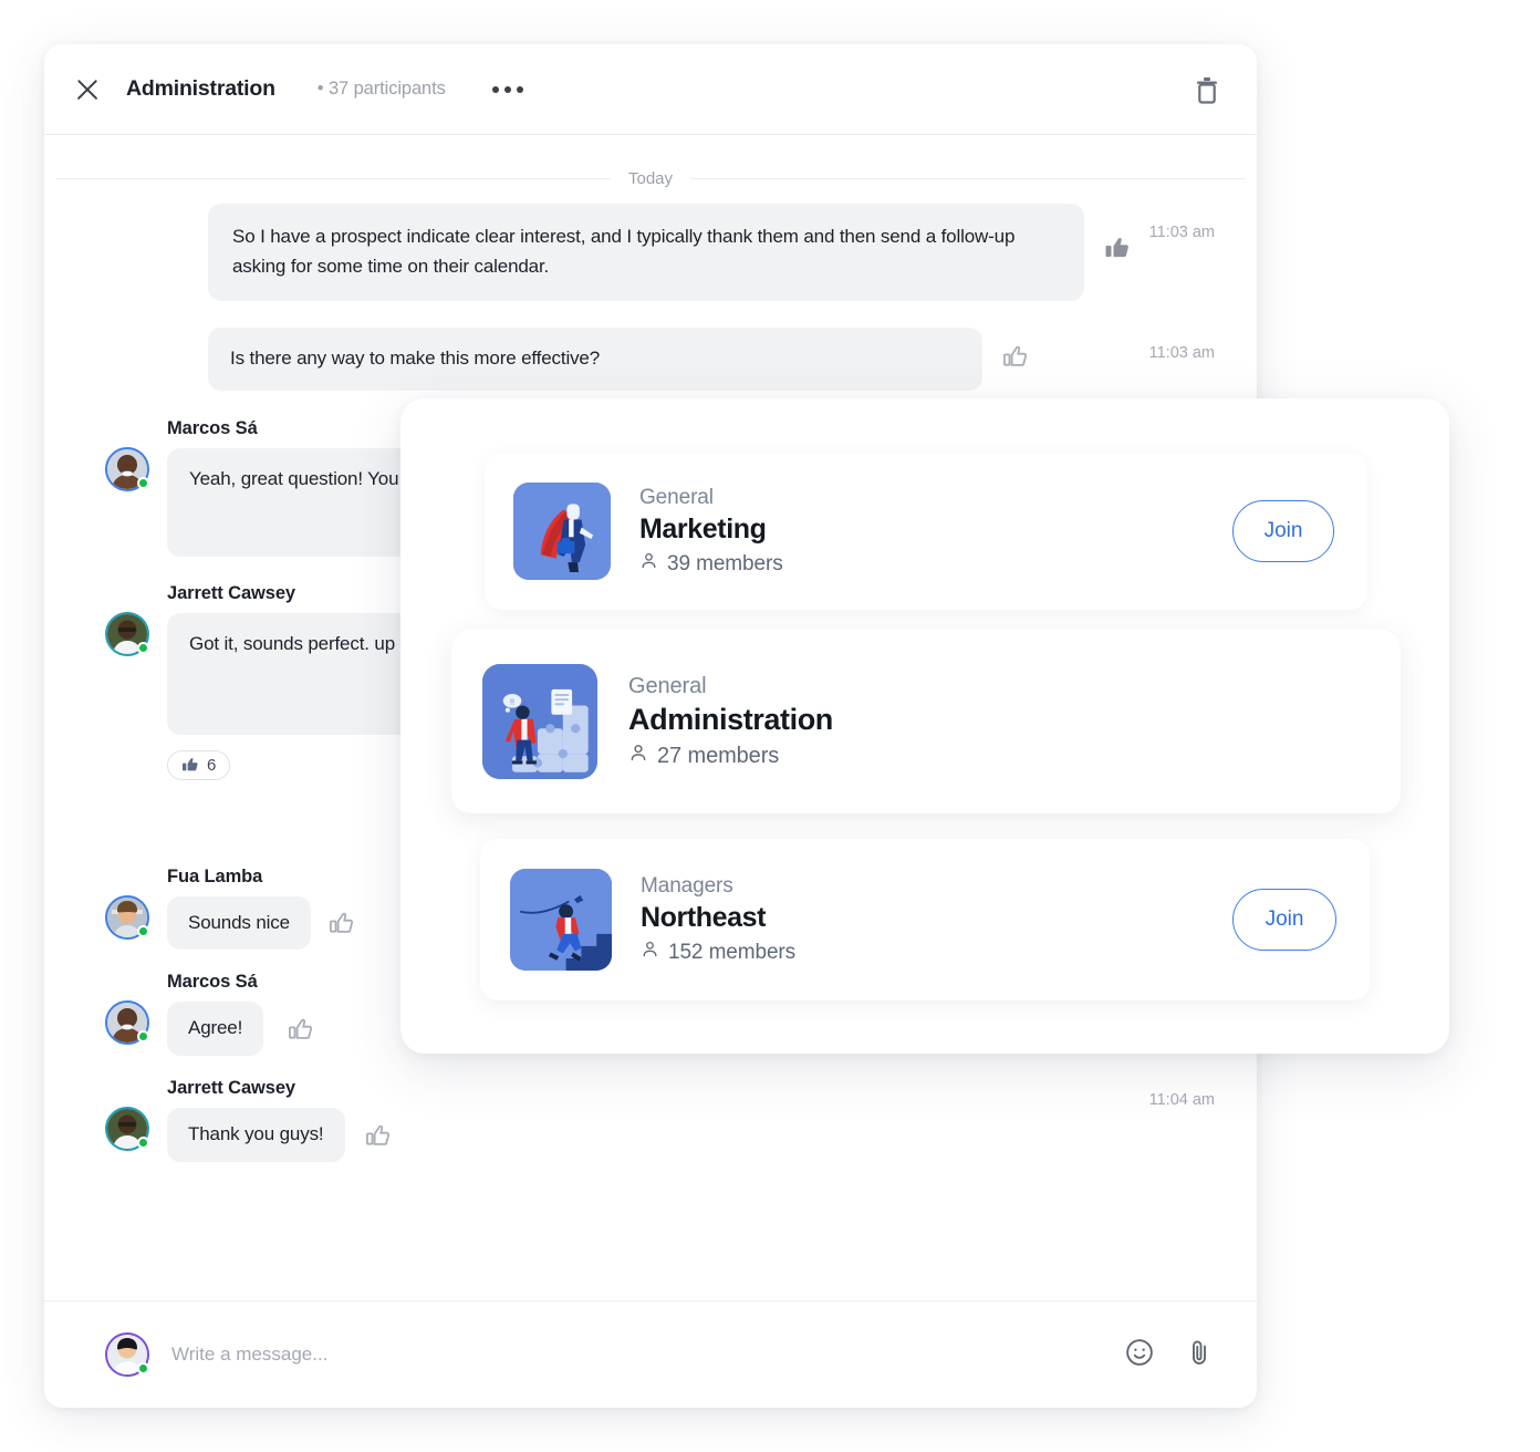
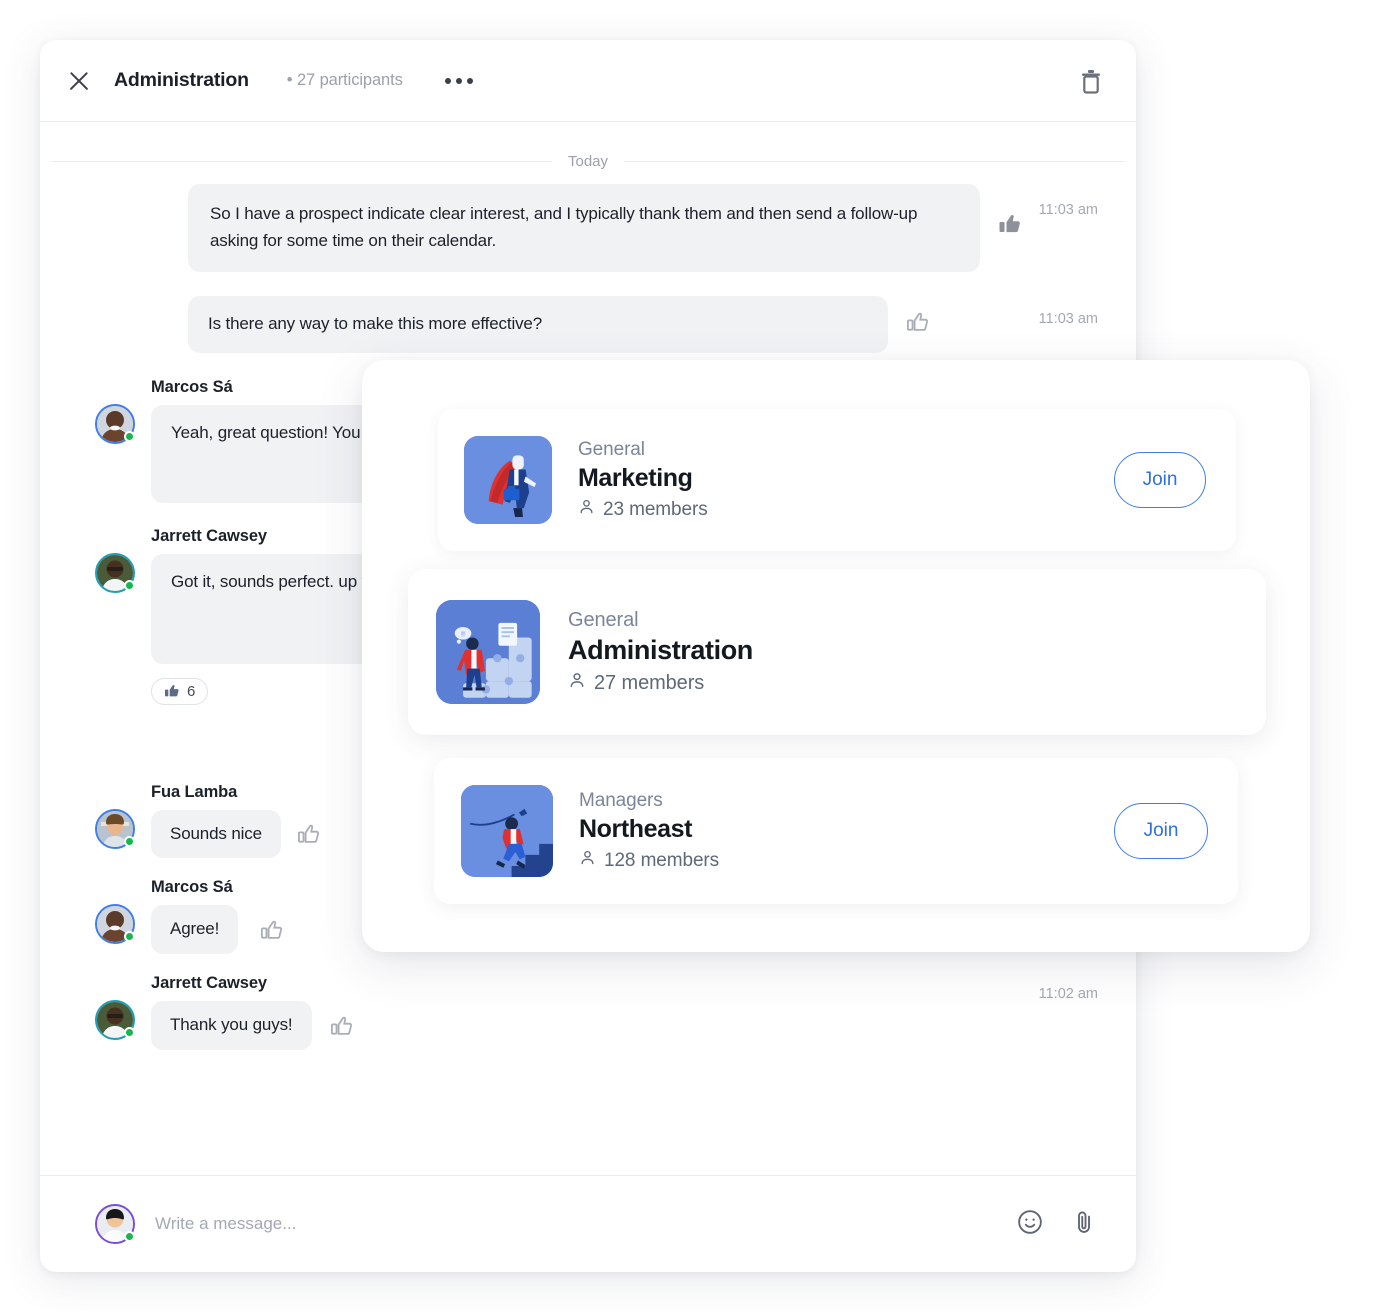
  Administration
- • 37 participants
+ • 27 participants
  Today
  So I have a prospect indicate clear interest, and I typically thank them and then send a follow-up asking for some time on their calendar.
  11:03 am
  Is there any way to make this more effective?
  11:03 am
  Marcos Sá
  Jarrett Cawsey
  6
  Fua Lamba
  Sounds nice
  Marcos Sá
  Agree!
  Jarrett Cawsey
  Thank you guys!
- 11:04 am
+ 11:02 am
  Write a message...
  General
  Marketing
- 39 members
+ 23 members
  Join
  !!
  General
  Administration
  27 members
  Managers
  Northeast
- 152 members
+ 128 members
  Join
